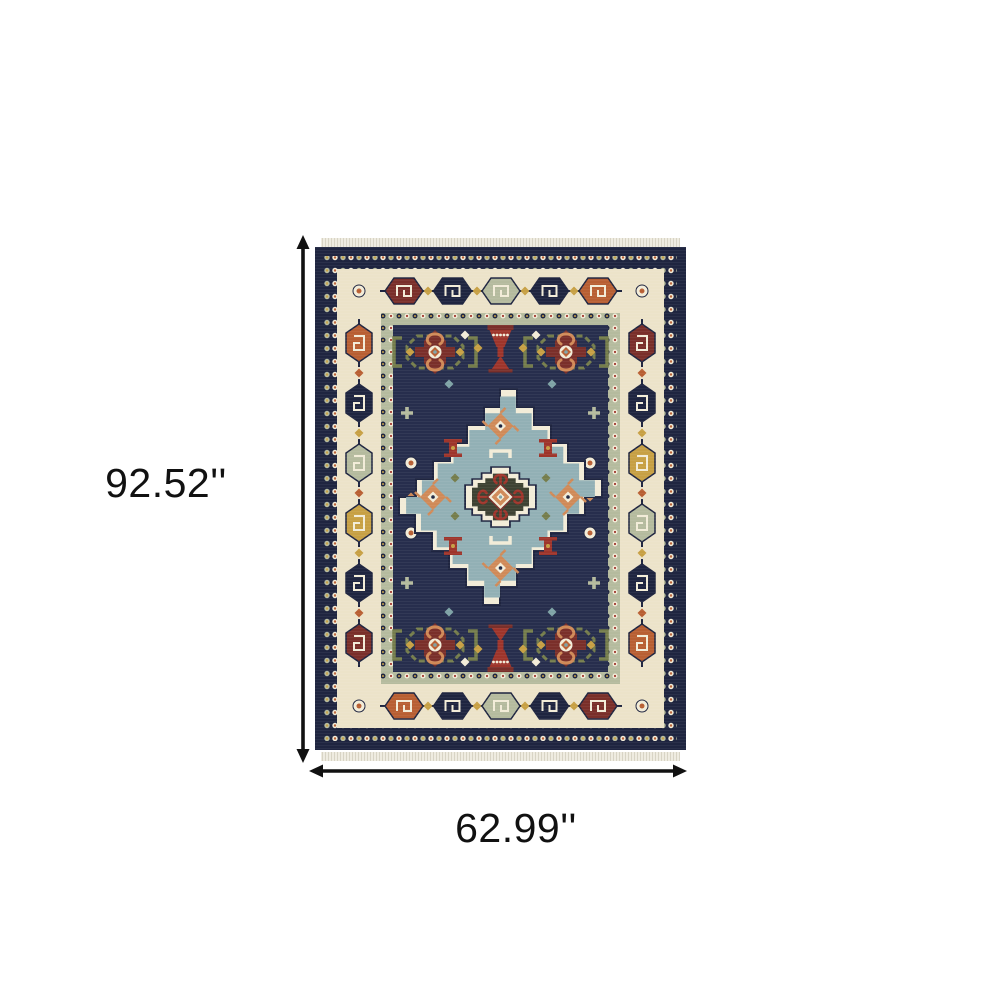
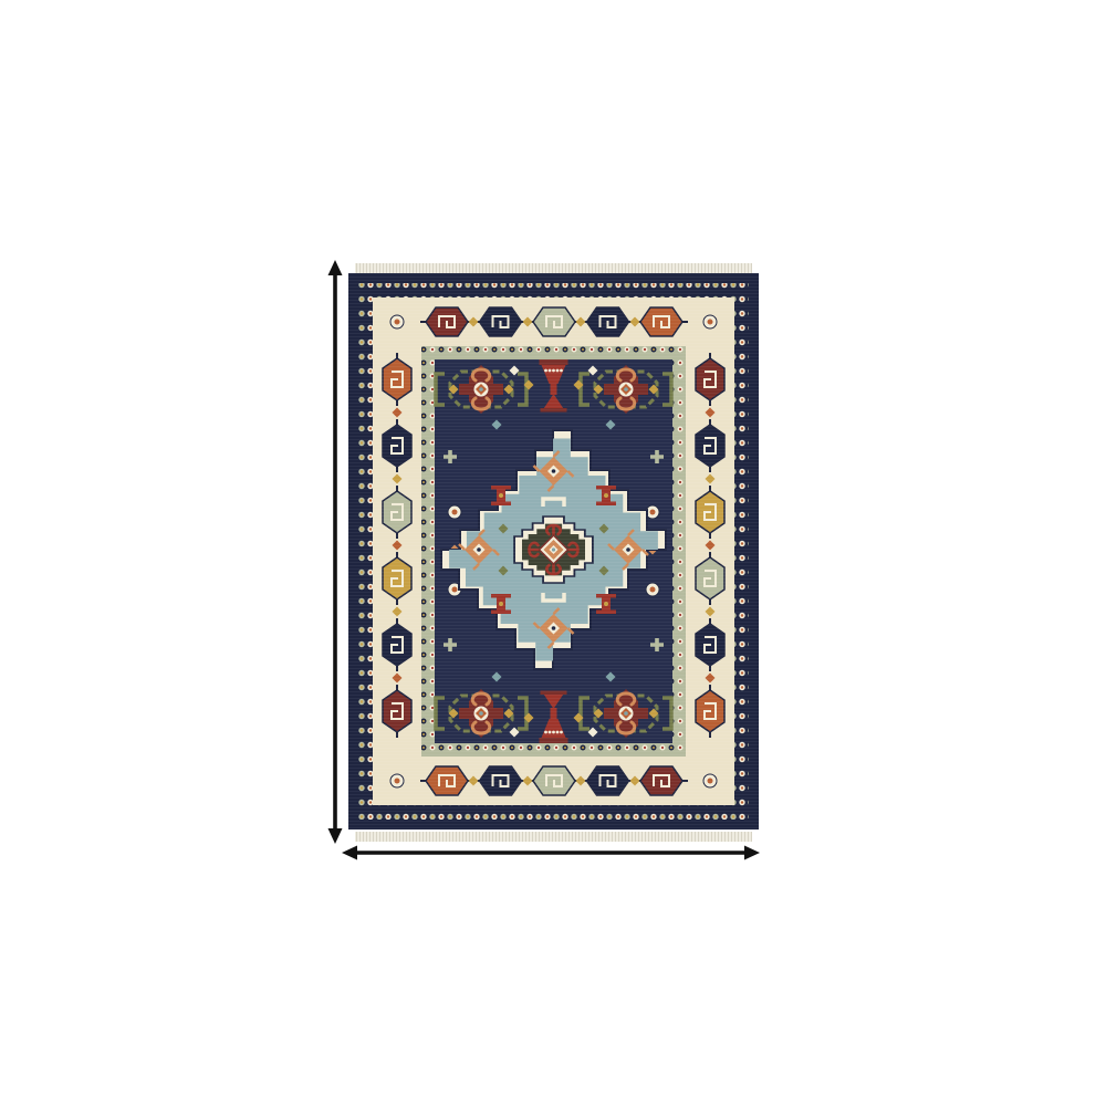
- 92.52''
- 62.99''
